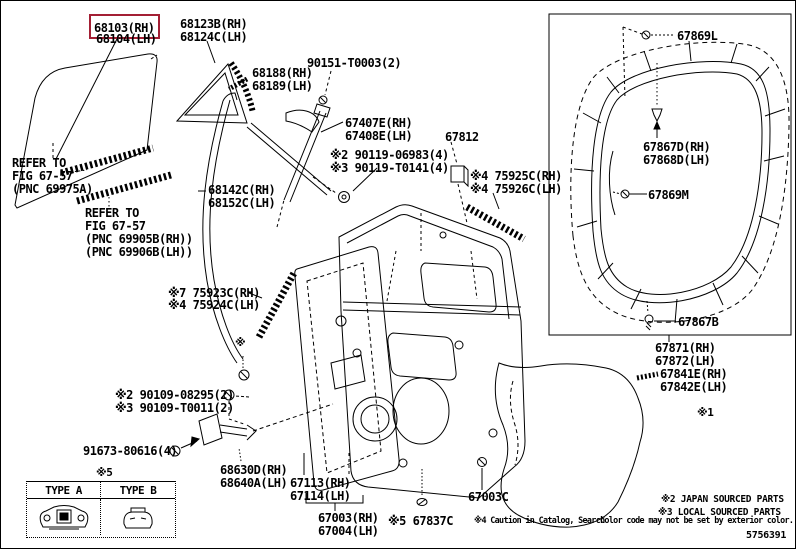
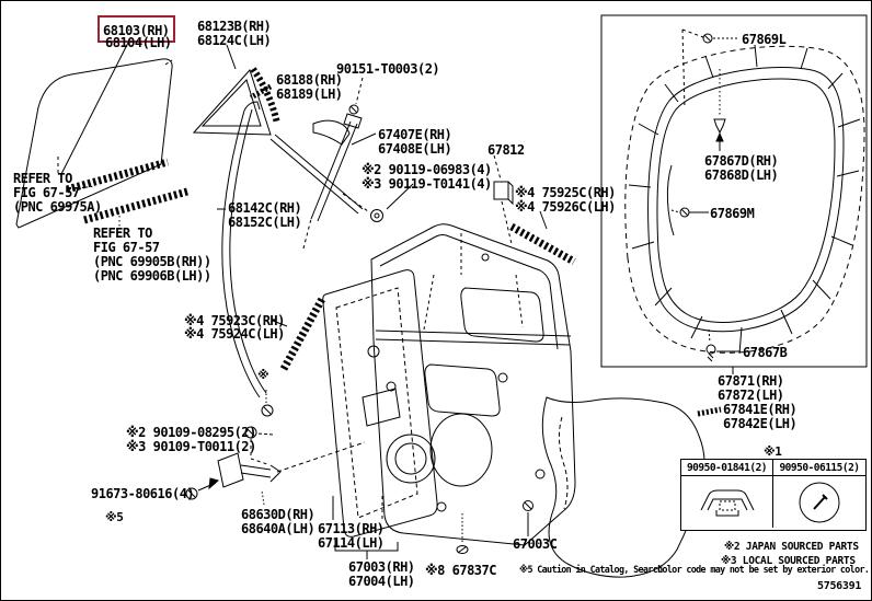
  68103(RH)
  68104(LH)
  68123B(RH)
  68124C(LH)
  68188(RH)
  68189(LH)
  90151-T0003(2)
  67407E(RH)
  67408E(LH)
  67812
  ※2 90119-06983(4)
  ※3 90119-T0141(4)
  ※4 75925C(RH)
  ※4 75926C(LH)
  REFER TO
  FIG 67-57
  (PNC 69975A)
  68142C(RH)
  68152C(LH)
  REFER TO
  FIG 67-57
  (PNC 69905B(RH))
  (PNC 69906B(LH))
- ※7 75923C(RH)
+ ※4 75923C(RH)
  ※4 75924C(LH)
  ※
  ※2 90109-08295(2)
  ※3 90109-T0011(2)
  91673-80616(4)
  68630D(RH)
  68640A(LH)
  67113(RH)
  67114(LH)
  67003(RH)
  67004(LH)
- ※5 67837C
+ ※8 67837C
  67003C
  67869L
  67867D(RH)
  67868D(LH)
  67869M
  67867B
  67871(RH)
  67872(LH)
  67841E(RH)
  67842E(LH)
  ※5
- TYPE A
- TYPE B
  ※1
+ 90950-01841(2)
+ 90950-06115(2)
  ※2 JAPAN SOURCED PARTS
  ※3 LOCAL SOURCED PARTS
- ※4 Caution in Catalog, Search
+ ※5 Caution in Catalog, Search
  Color code may not be set by exterior color.
  5756391
